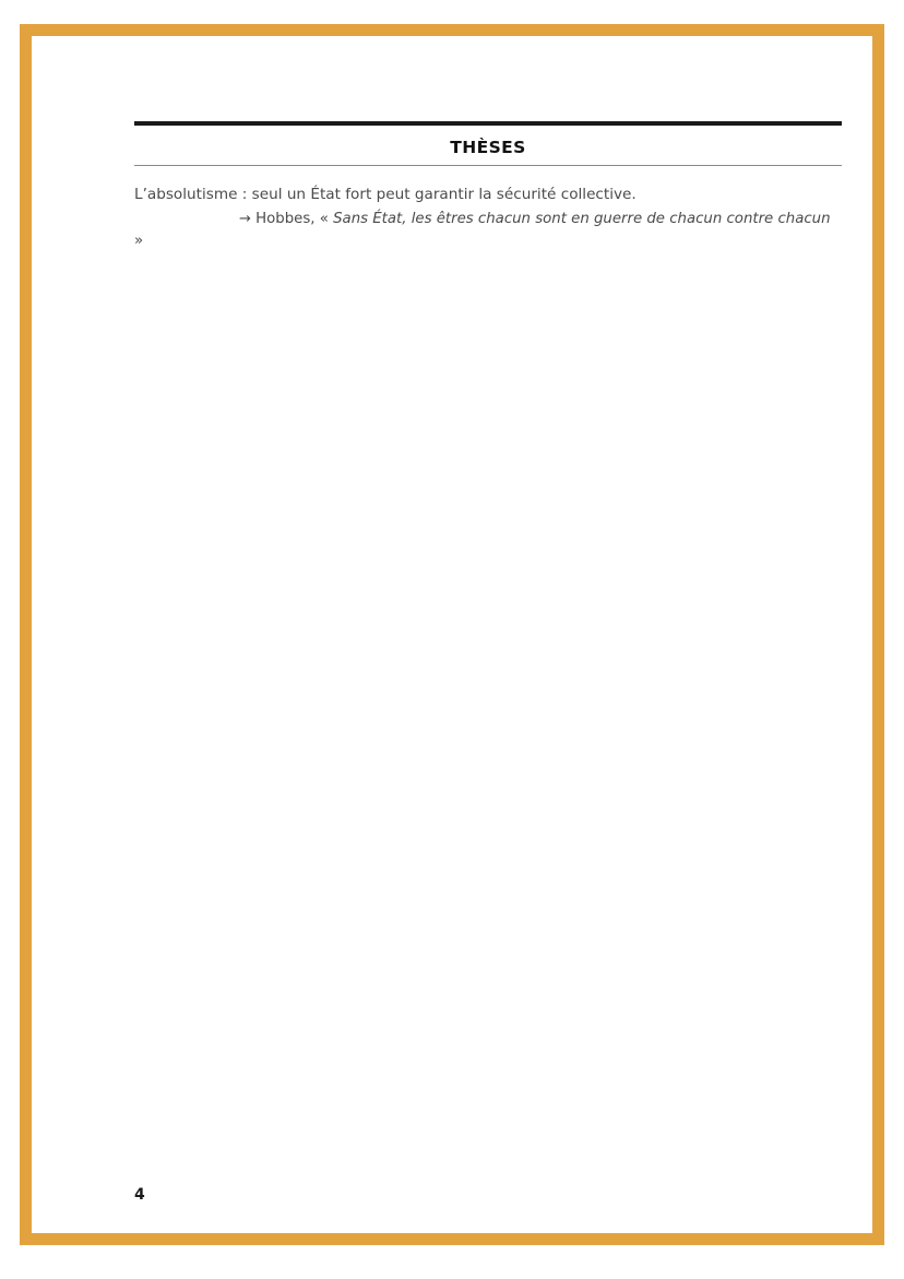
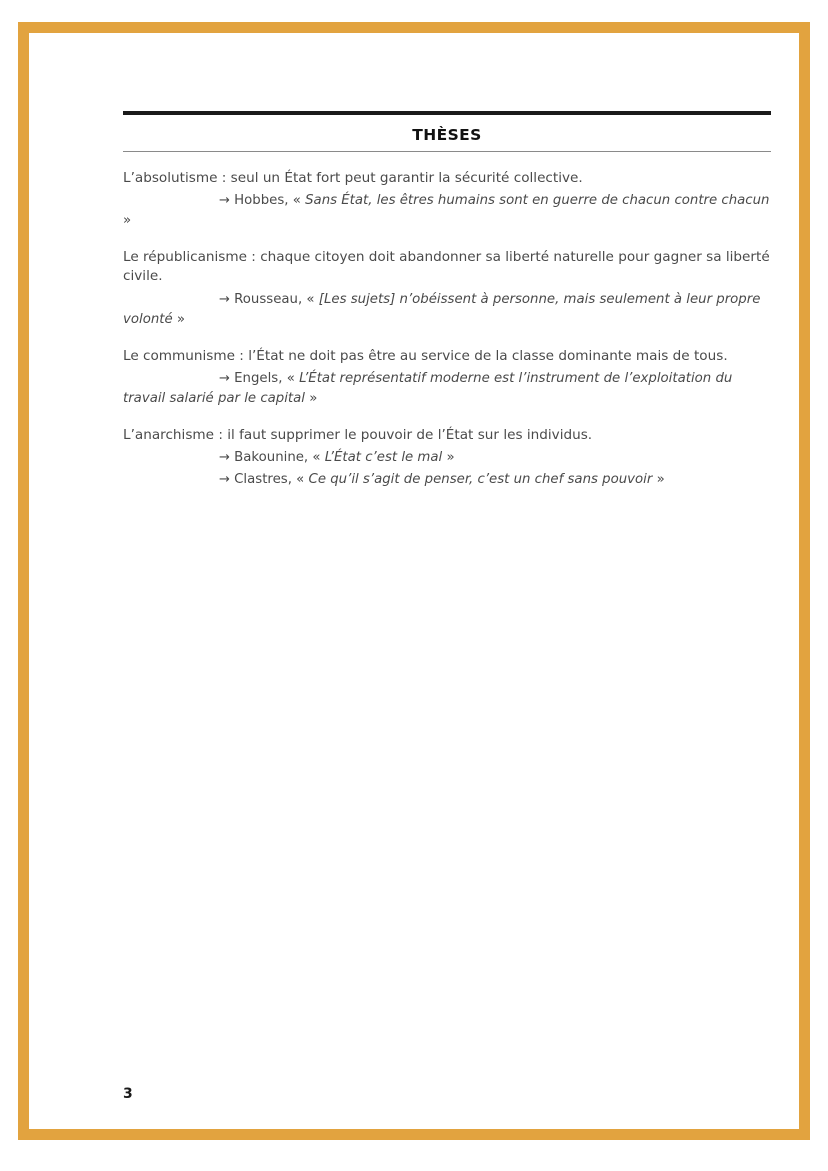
  THÈSES
  L’absolutisme : seul un État fort peut garantir la sécurité collective.
- → Hobbes, « Sans État, les êtres chacun sont en guerre de chacun contre chacun »
+ → Hobbes, « Sans État, les êtres humains sont en guerre de chacun contre chacun »
+ Le républicanisme : chaque citoyen doit abandonner sa liberté naturelle pour gagner sa liberté civile.
+ → Rousseau, « [Les sujets] n’obéissent à personne, mais seulement à leur propre volonté »
+ Le communisme : l’État ne doit pas être au service de la classe dominante mais de tous.
+ → Engels, « L’État représentatif moderne est l’instrument de l’exploitation du travail salarié par le capital »
+ L’anarchisme : il faut supprimer le pouvoir de l’État sur les individus.
+ → Bakounine, « L’État c’est le mal »
+ → Clastres, « Ce qu’il s’agit de penser, c’est un chef sans pouvoir »
- 4
+ 3
